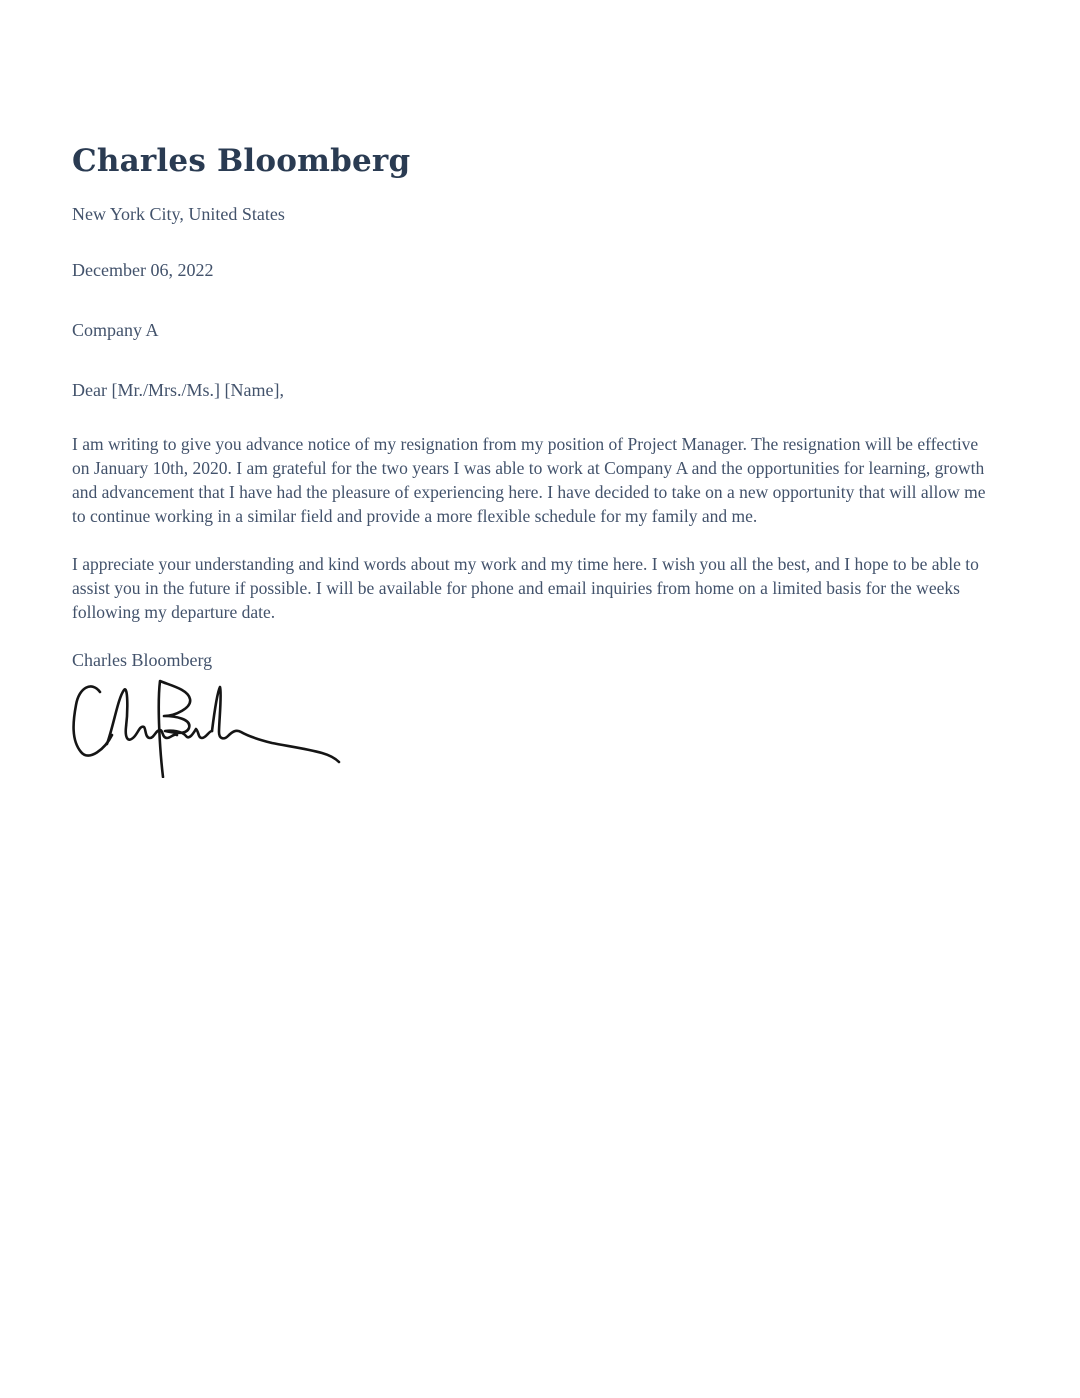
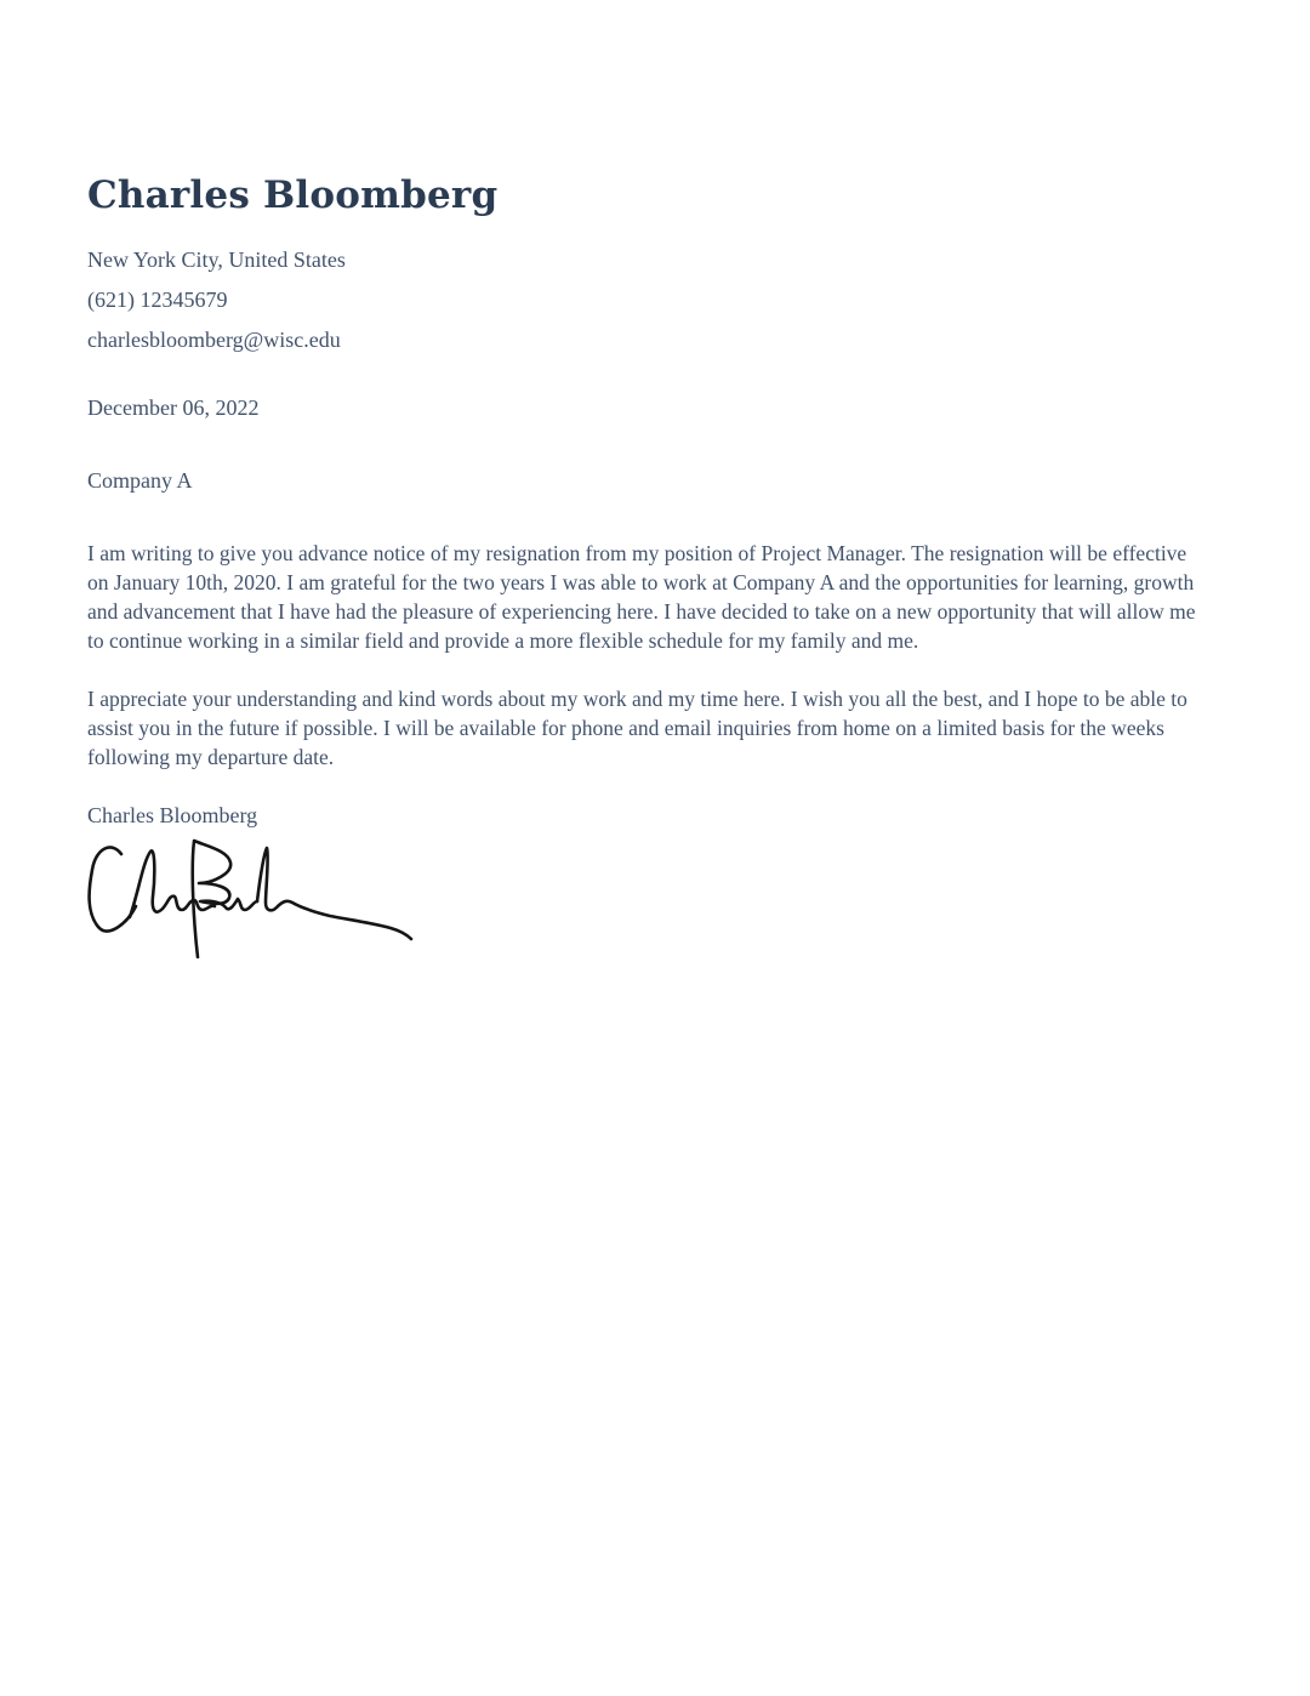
  Charles Bloomberg
  New York City, United States
+ (621) 12345679
+ charlesbloomberg@wisc.edu
  December 06, 2022
  Company A
- Dear [Mr./Mrs./Ms.] [Name],
  I am writing to give you advance notice of my resignation from my position of Project Manager. The resignation will be effective on January 10th, 2020. I am grateful for the two years I was able to work at Company A and the opportunities for learning, growth and advancement that I have had the pleasure of experiencing here. I have decided to take on a new opportunity that will allow me to continue working in a similar field and provide a more flexible schedule for my family and me.
  I appreciate your understanding and kind words about my work and my time here. I wish you all the best, and I hope to be able to assist you in the future if possible. I will be available for phone and email inquiries from home on a limited basis for the weeks following my departure date.
  Charles Bloomberg
